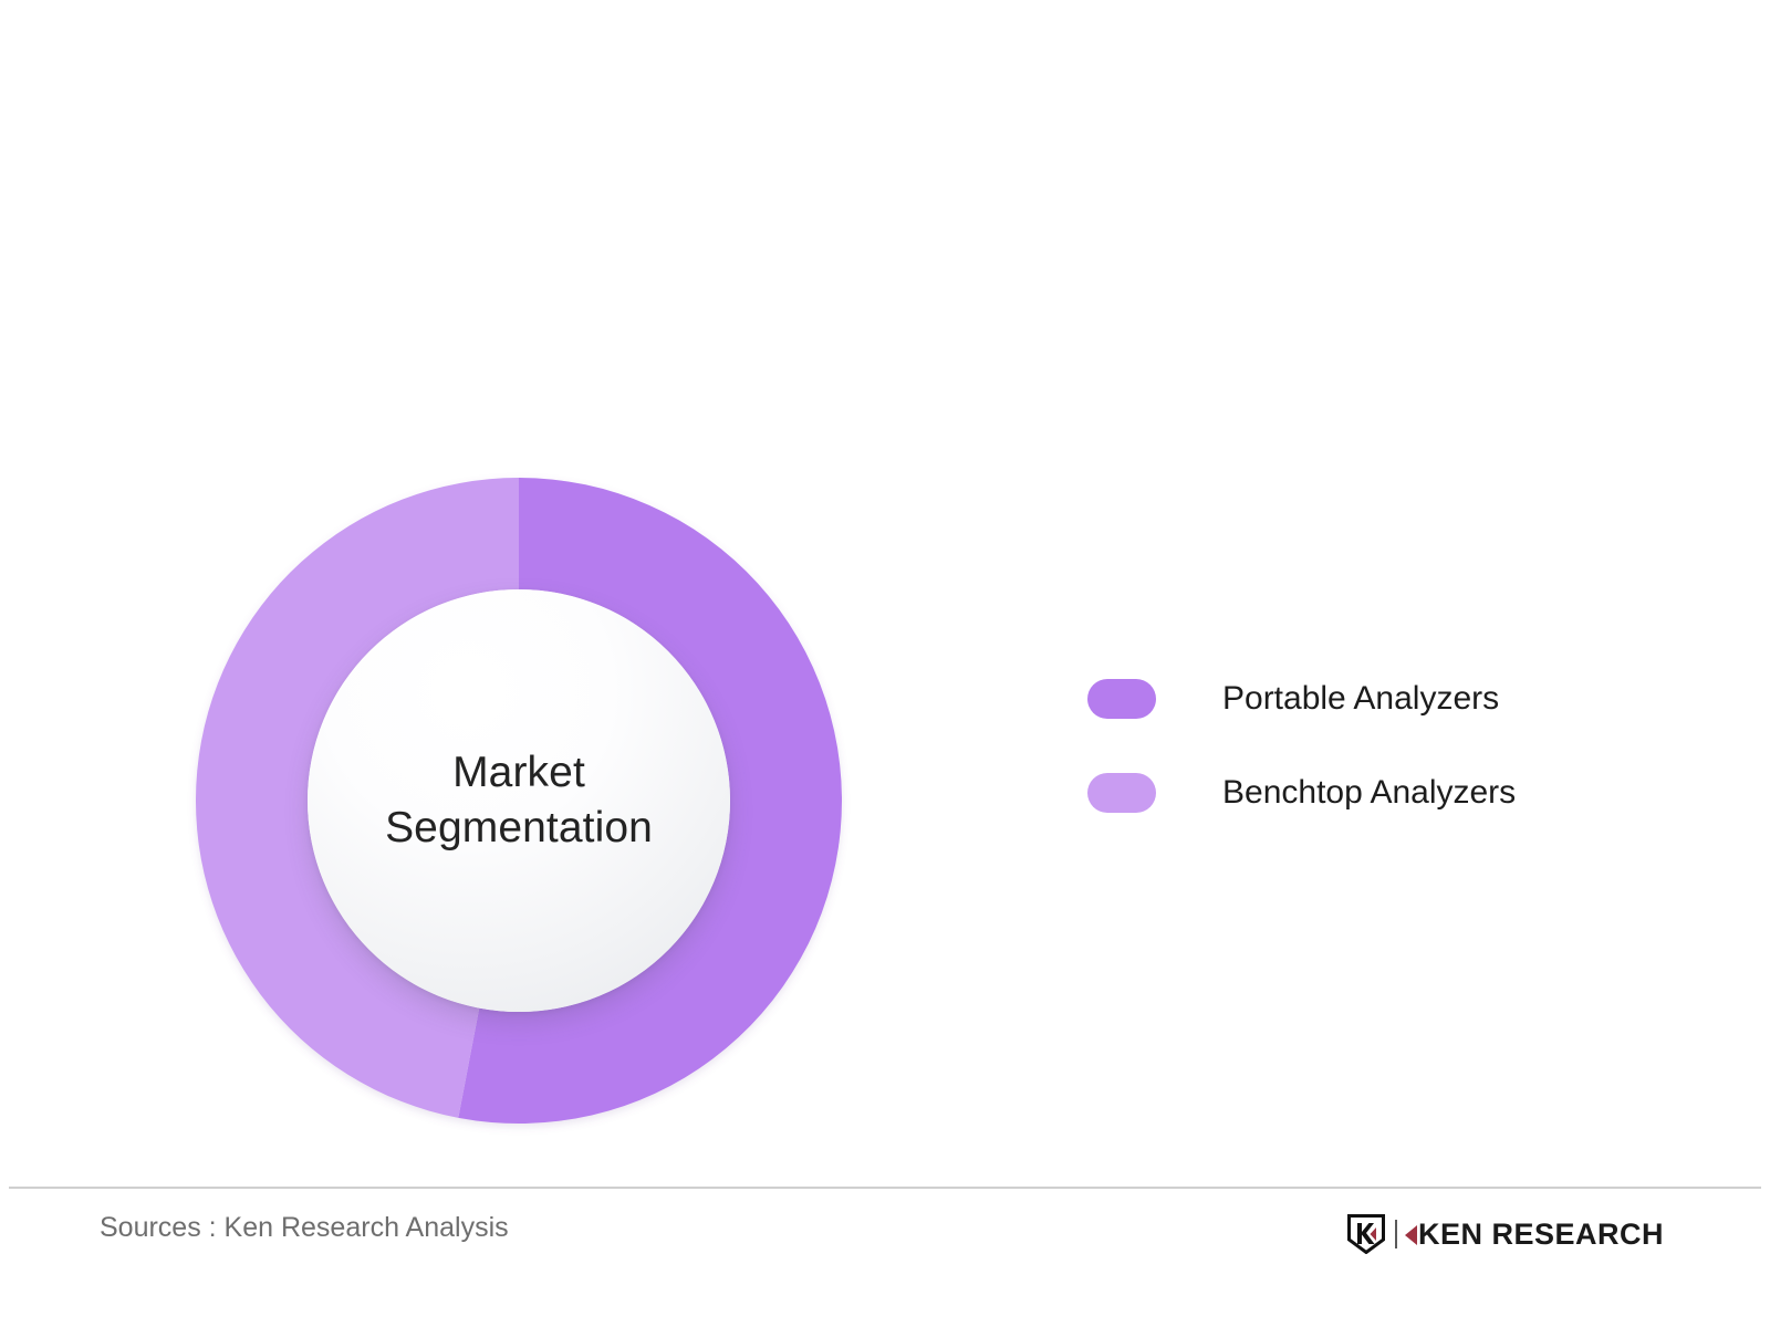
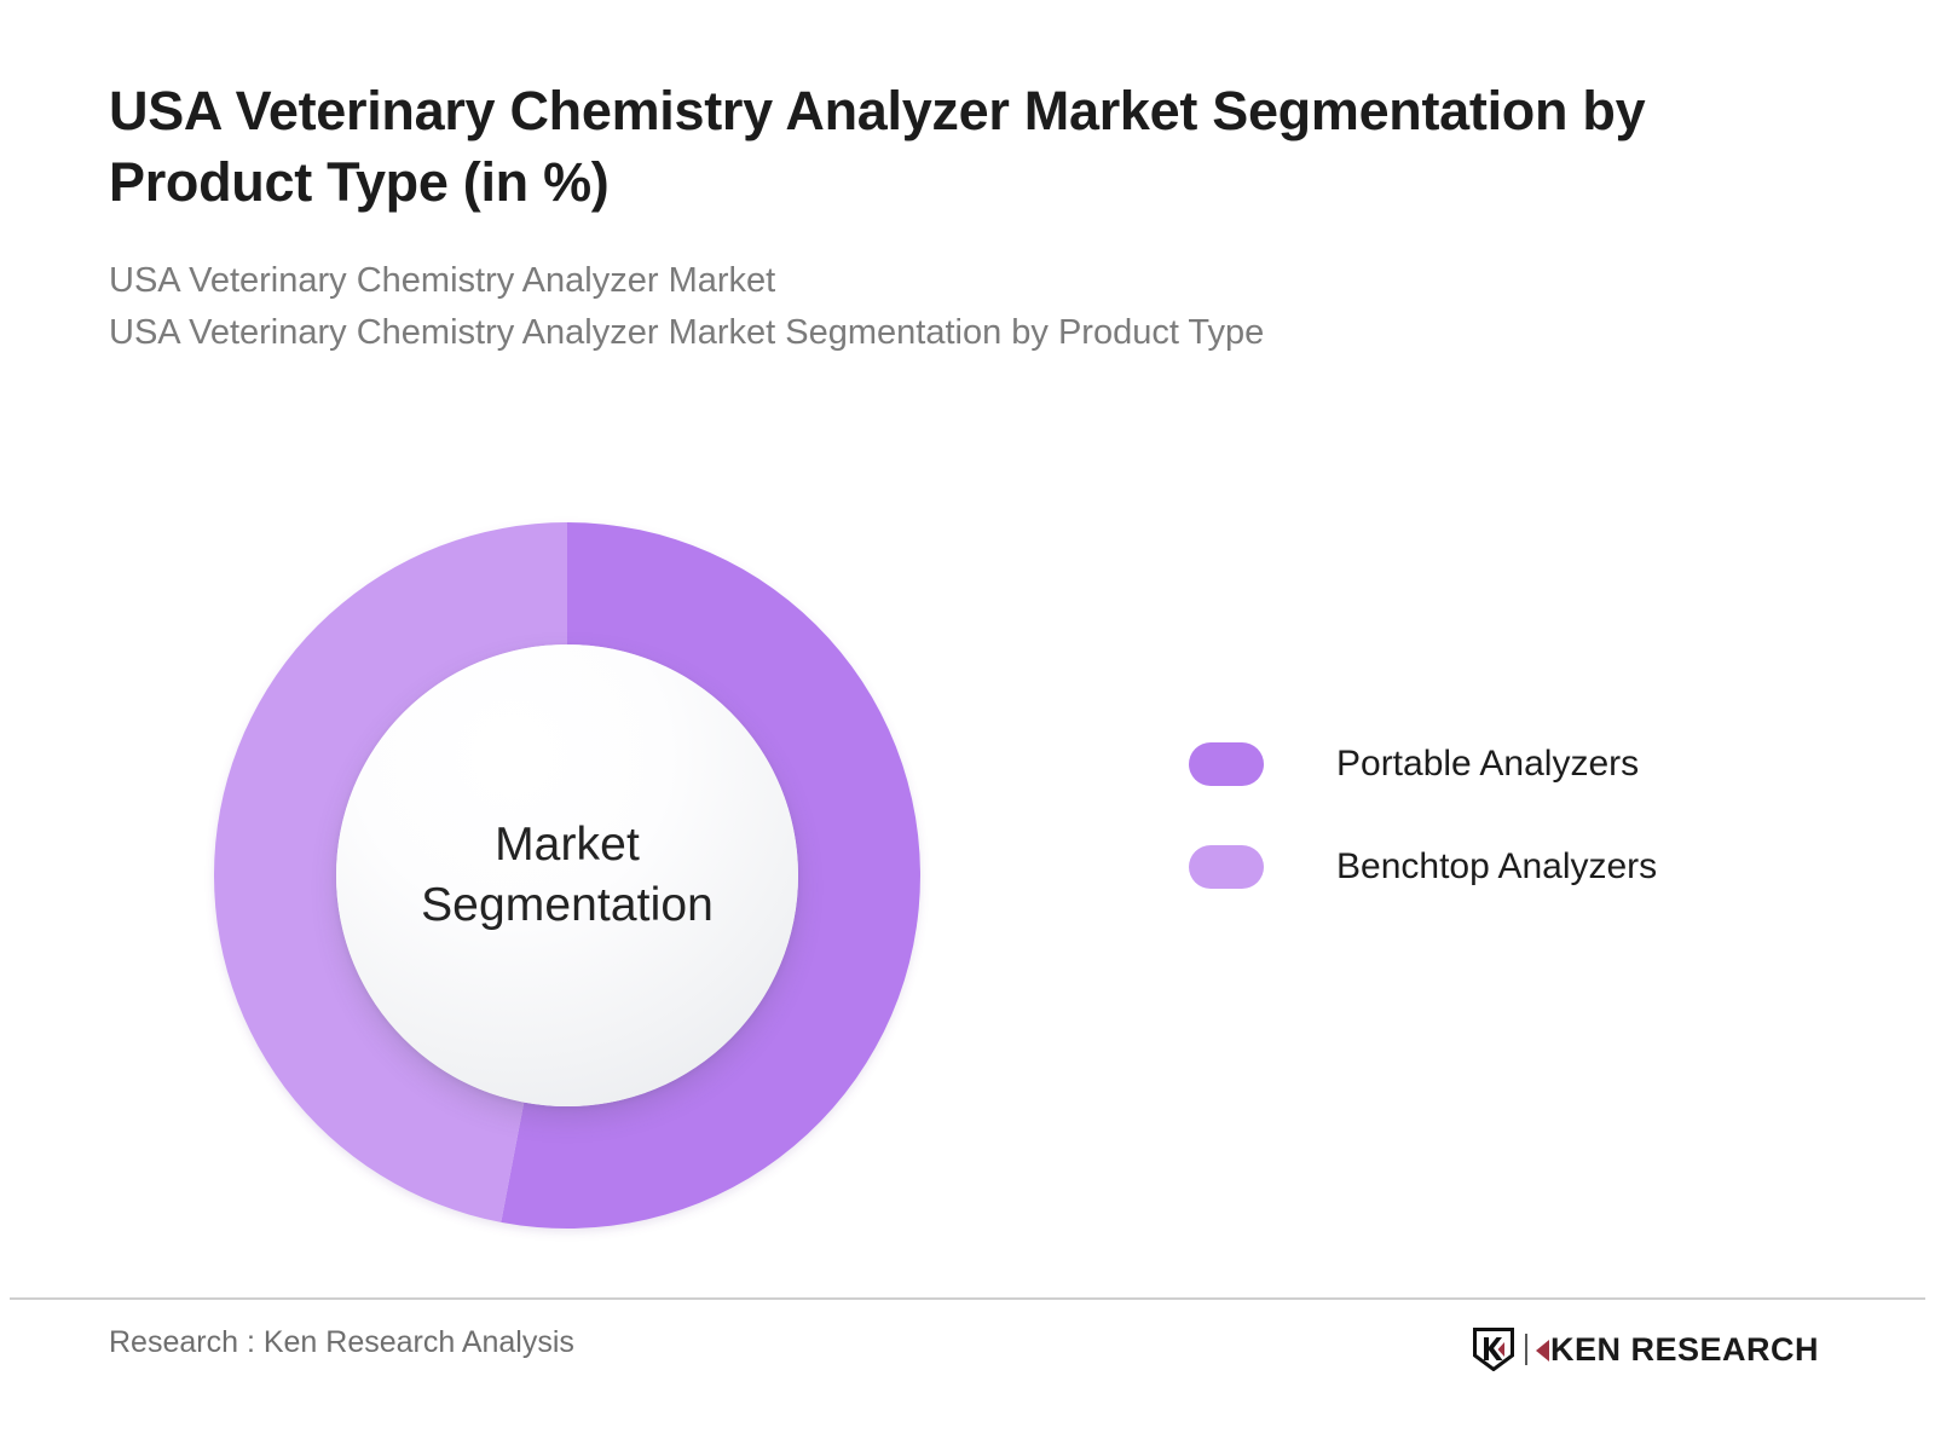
+ USA Veterinary Chemistry Analyzer Market Segmentation by Product Type (in %)
+ USA Veterinary Chemistry Analyzer Market
+ USA Veterinary Chemistry Analyzer Market Segmentation by Product Type
  Market
  Segmentation
  Portable Analyzers
  Benchtop Analyzers
- Sources : Ken Research Analysis
+ Research : Ken Research Analysis
  KEN RESEARCH
